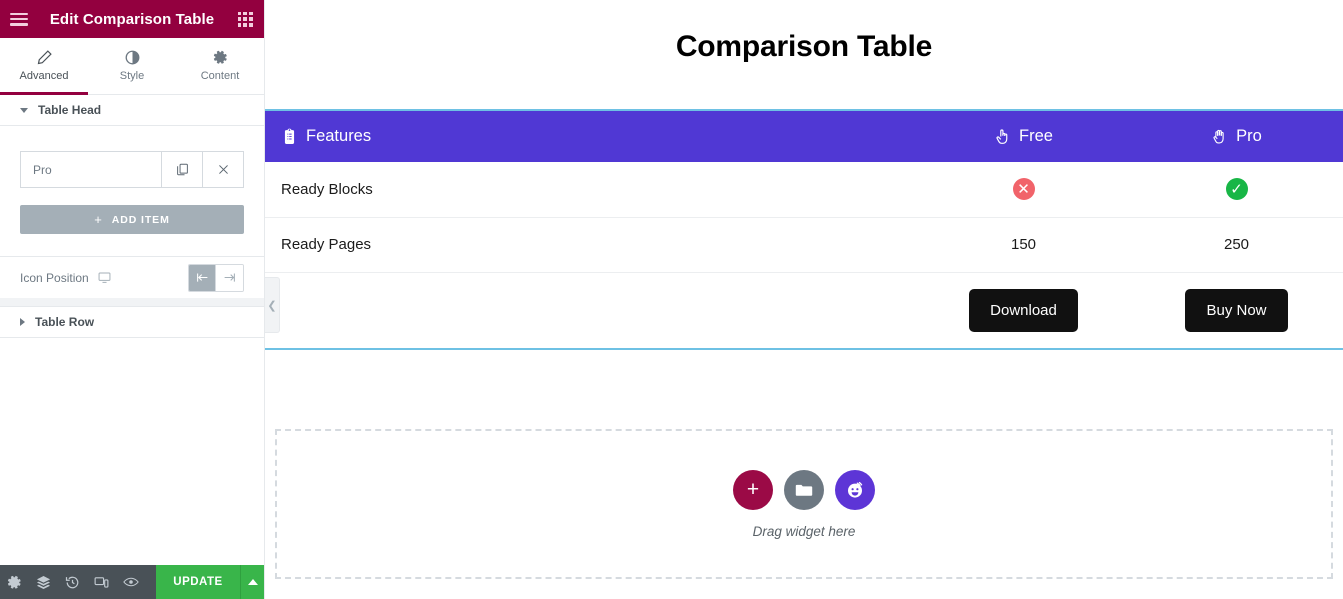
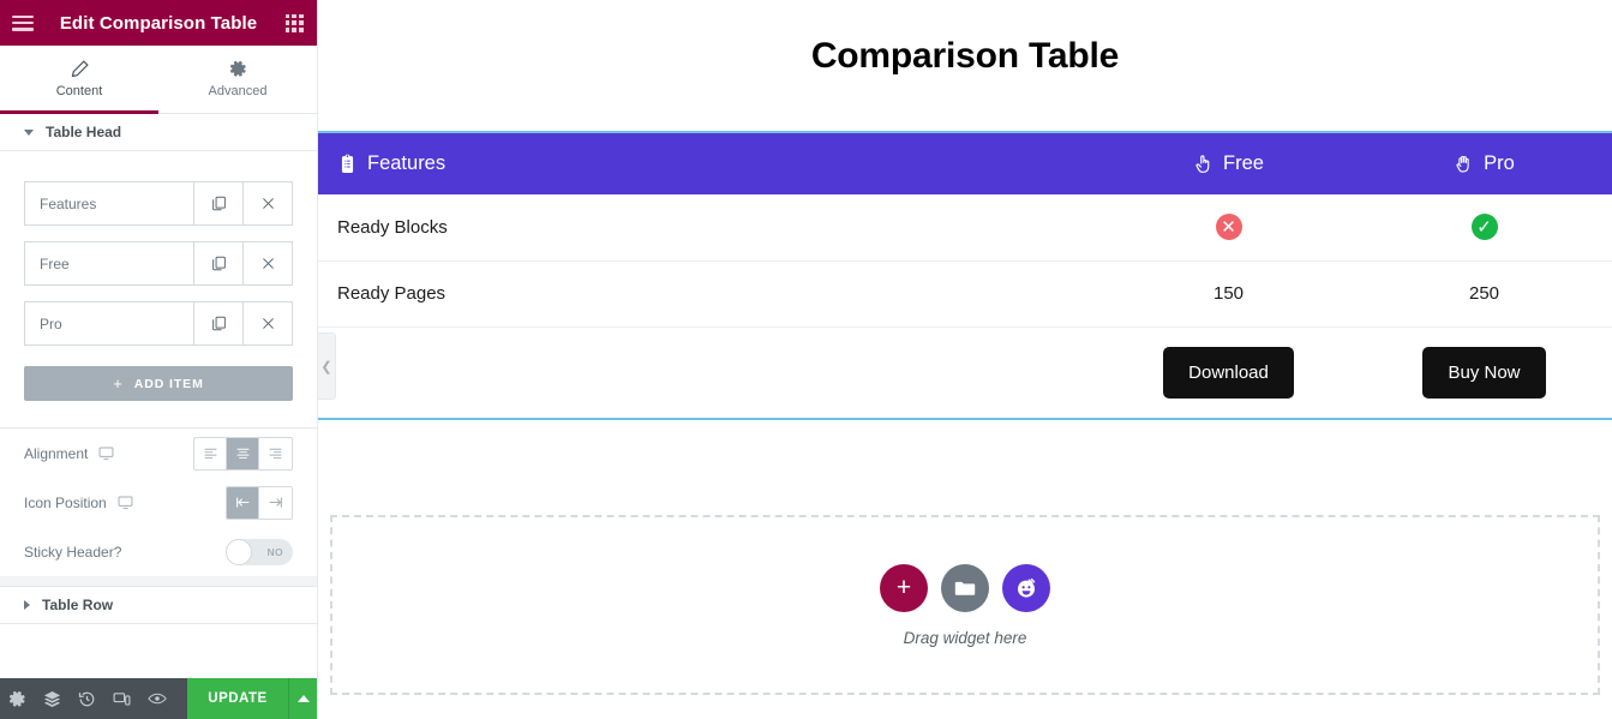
  Edit Comparison Table
- Advanced
+ Content
- Style
- Content
+ Advanced
  Table Head
+ Features
+ Free
  Pro
  +
  ADD ITEM
+ Alignment
  Icon Position
+ Sticky Header?
+ NO
  Table Row
  UPDATE
  ❮
  Comparison Table
  Features	Free	Pro
  Ready Blocks	✕	✓
  Ready Pages	150	250
  	Download	Buy Now
  +
  Drag widget here
